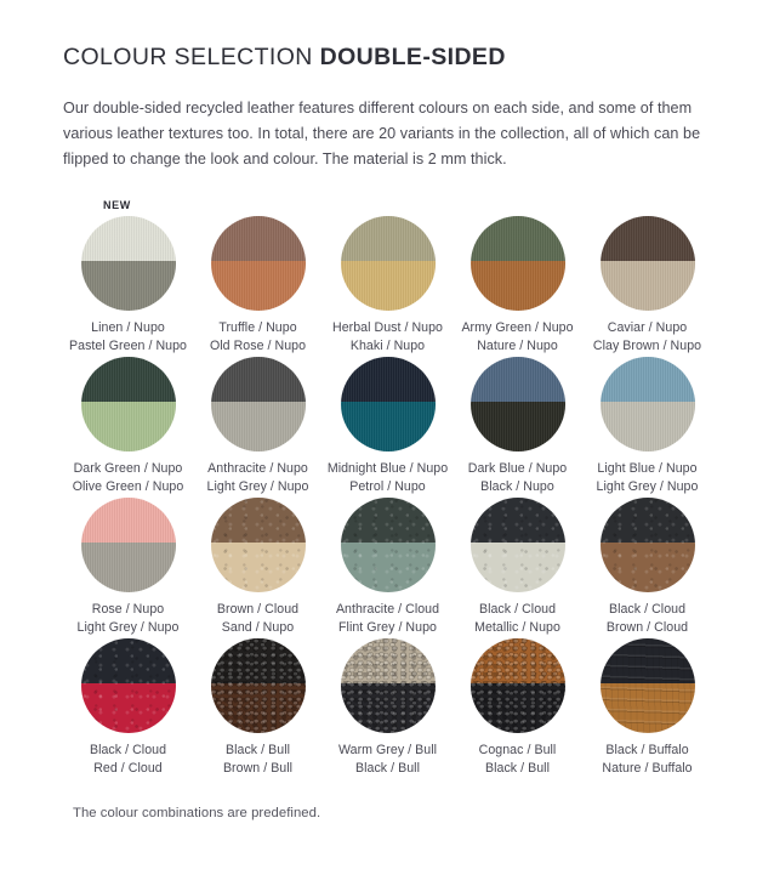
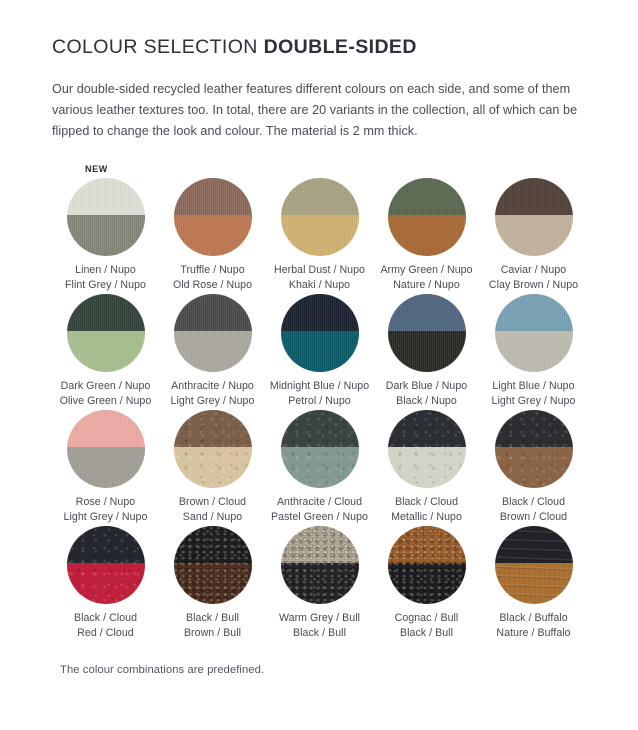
  COLOUR SELECTION DOUBLE-SIDED
  Our double-sided recycled leather features different colours on each side, and some of them various leather textures too. In total, there are 20 variants in the collection, all of which can be flipped to change the look and colour. The material is 2 mm thick.
  NEW
  Linen / Nupo
- Pastel Green / Nupo
+ Flint Grey / Nupo
  Truffle / Nupo
  Old Rose / Nupo
  Herbal Dust / Nupo
  Khaki / Nupo
  Army Green / Nupo
  Nature / Nupo
  Caviar / Nupo
  Clay Brown / Nupo
  Dark Green / Nupo
  Olive Green / Nupo
  Anthracite / Nupo
  Light Grey / Nupo
  Midnight Blue / Nupo
  Petrol / Nupo
  Dark Blue / Nupo
  Black / Nupo
  Light Blue / Nupo
  Light Grey / Nupo
  Rose / Nupo
  Light Grey / Nupo
  Brown / Cloud
  Sand / Nupo
  Anthracite / Cloud
- Flint Grey / Nupo
+ Pastel Green / Nupo
  Black / Cloud
  Metallic / Nupo
  Black / Cloud
  Brown / Cloud
  Black / Cloud
  Red / Cloud
  Black / Bull
  Brown / Bull
  Warm Grey / Bull
  Black / Bull
  Cognac / Bull
  Black / Bull
  Black / Buffalo
  Nature / Buffalo
  The colour combinations are predefined.
